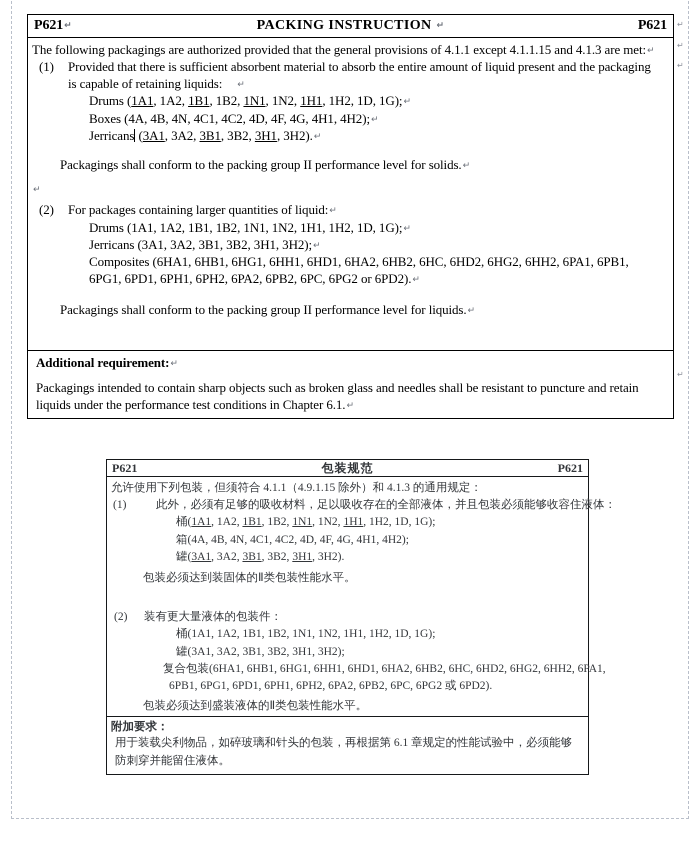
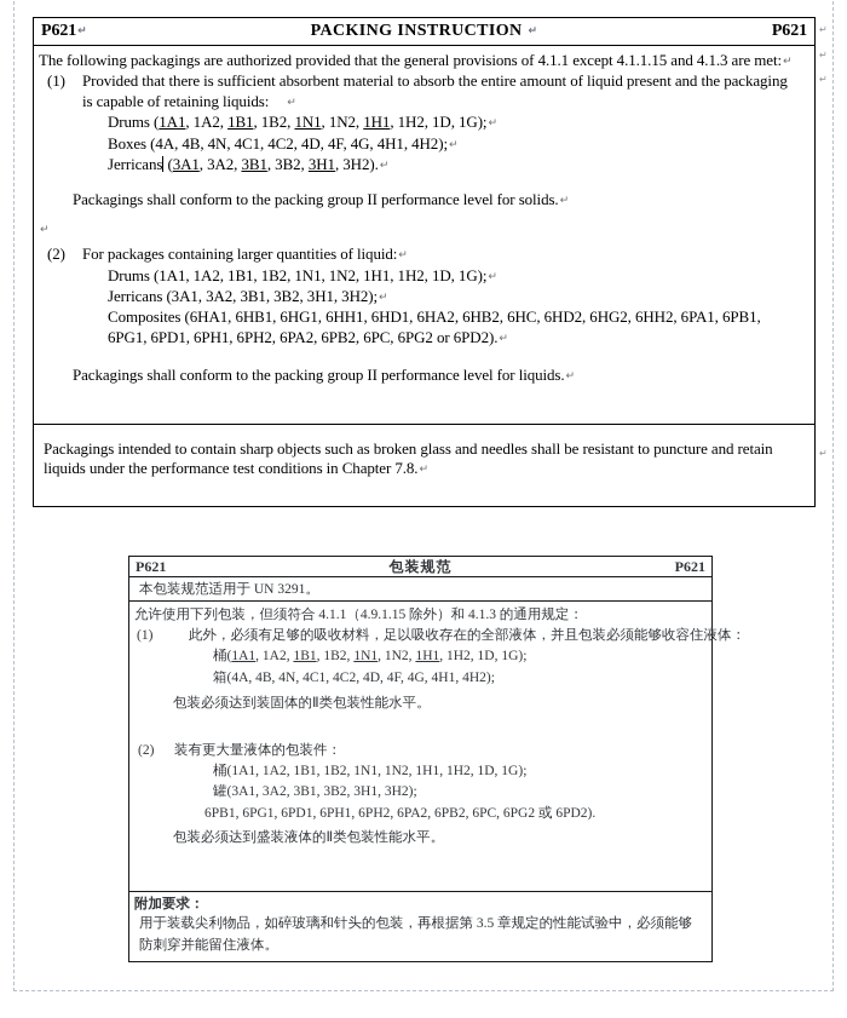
  P621↵
  PACKING INSTRUCTION ↵
  P621
  The following packagings are authorized provided that the general provisions of 4.1.1 except 4.1.1.15 and 4.1.3 are met:↵
  (1)
  Provided that there is sufficient absorbent material to absorb the entire amount of liquid present and the packaging
  is capable of retaining liquids: ↵
  Drums (1A1, 1A2, 1B1, 1B2, 1N1, 1N2, 1H1, 1H2, 1D, 1G);↵
  Boxes (4A, 4B, 4N, 4C1, 4C2, 4D, 4F, 4G, 4H1, 4H2);↵
  Jerricans (3A1, 3A2, 3B1, 3B2, 3H1, 3H2).↵
  Packagings shall conform to the packing group II performance level for solids.↵
  ↵
  (2)
  For packages containing larger quantities of liquid:↵
  Drums (1A1, 1A2, 1B1, 1B2, 1N1, 1N2, 1H1, 1H2, 1D, 1G);↵
  Jerricans (3A1, 3A2, 3B1, 3B2, 3H1, 3H2);↵
  Composites (6HA1, 6HB1, 6HG1, 6HH1, 6HD1, 6HA2, 6HB2, 6HC, 6HD2, 6HG2, 6HH2, 6PA1, 6PB1,
  6PG1, 6PD1, 6PH1, 6PH2, 6PA2, 6PB2, 6PC, 6PG2 or 6PD2).↵
  Packagings shall conform to the packing group II performance level for liquids.↵
- Additional requirement:↵
- Packagings intended to contain sharp objects such as broken glass and needles shall be resistant to puncture and retain liquids under the performance test conditions in Chapter 6.1.↵
+ Packagings intended to contain sharp objects such as broken glass and needles shall be resistant to puncture and retain liquids under the performance test conditions in Chapter 7.8.↵
  ↵
  ↵
  ↵
  ↵
  P621
  包装规范
  P621
+ 本包装规范适用于 UN 3291。
  允许使用下列包装，但须符合 4.1.1（4.9.1.15 除外）和 4.1.3 的通用规定：
  (1)
  此外，必须有足够的吸收材料，足以吸收存在的全部液体，并且包装必须能够收容住液体：
  桶(1A1, 1A2, 1B1, 1B2, 1N1, 1N2, 1H1, 1H2, 1D, 1G);
  箱(4A, 4B, 4N, 4C1, 4C2, 4D, 4F, 4G, 4H1, 4H2);
- 罐(3A1, 3A2, 3B1, 3B2, 3H1, 3H2).
  包装必须达到装固体的Ⅱ类包装性能水平。
  (2)
  装有更大量液体的包装件：
  桶(1A1, 1A2, 1B1, 1B2, 1N1, 1N2, 1H1, 1H2, 1D, 1G);
  罐(3A1, 3A2, 3B1, 3B2, 3H1, 3H2);
- 复合包装(6HA1, 6HB1, 6HG1, 6HH1, 6HD1, 6HA2, 6HB2, 6HC, 6HD2, 6HG2, 6HH2, 6PA1,
  6PB1, 6PG1, 6PD1, 6PH1, 6PH2, 6PA2, 6PB2, 6PC, 6PG2 或 6PD2).
  包装必须达到盛装液体的Ⅱ类包装性能水平。
  附加要求：
- 用于装载尖利物品，如碎玻璃和针头的包装，再根据第 6.1 章规定的性能试验中，必须能够防刺穿并能留住液体。
+ 用于装载尖利物品，如碎玻璃和针头的包装，再根据第 3.5 章规定的性能试验中，必须能够防刺穿并能留住液体。
